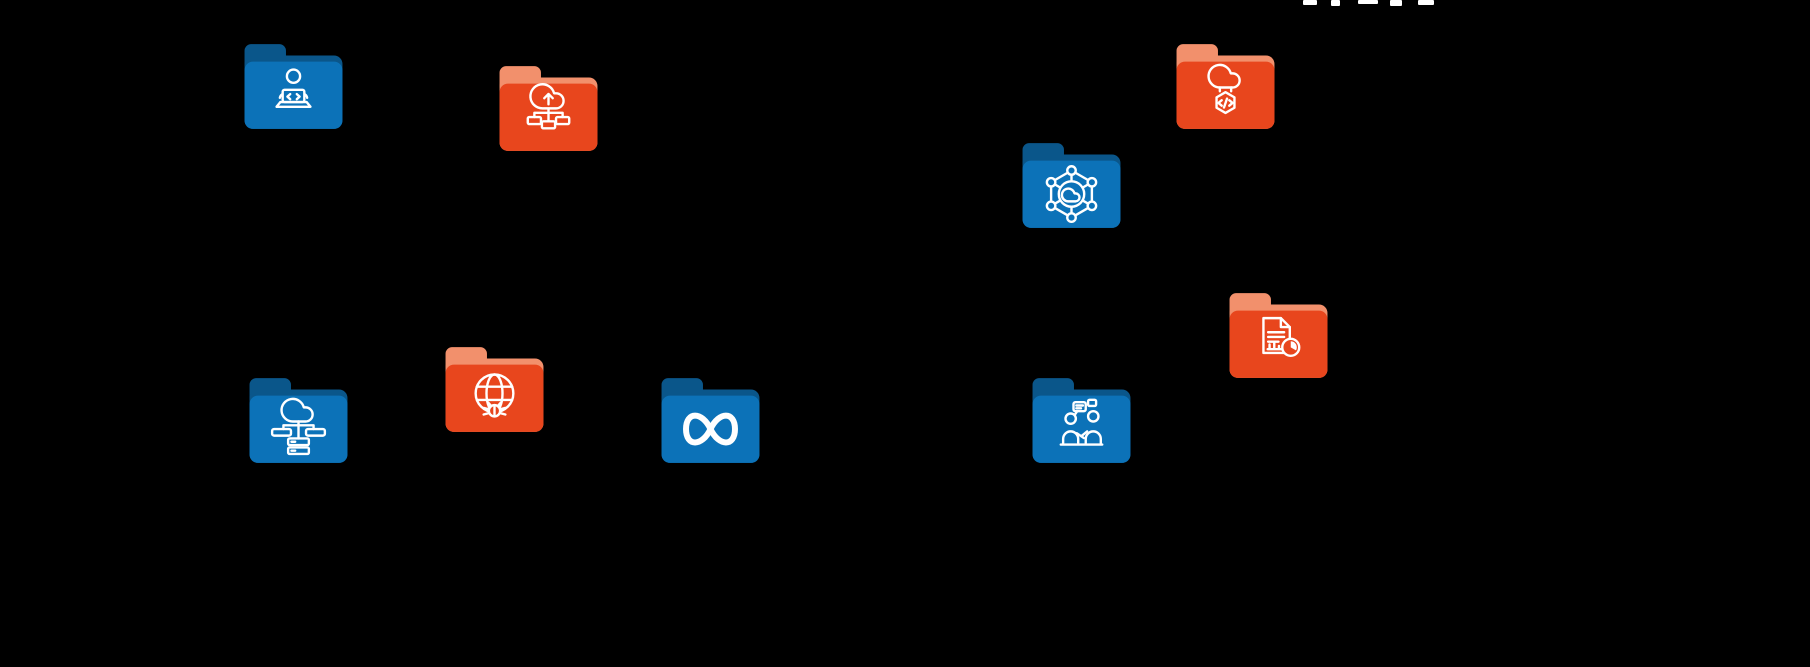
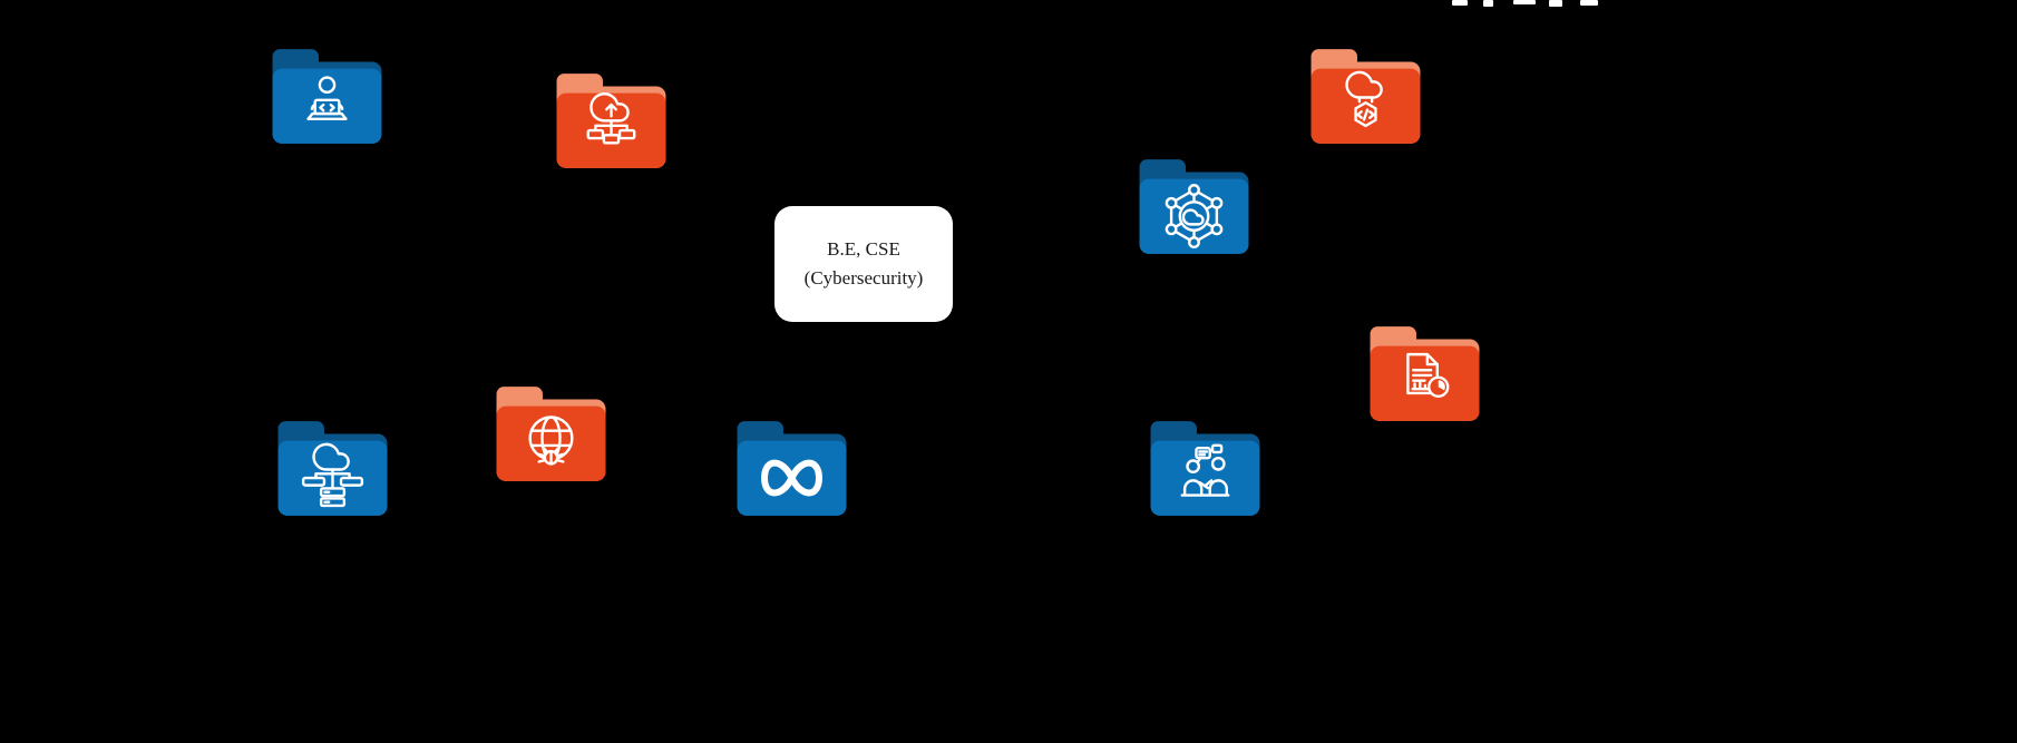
+ B.E, CSE
+ (Cybersecurity)
